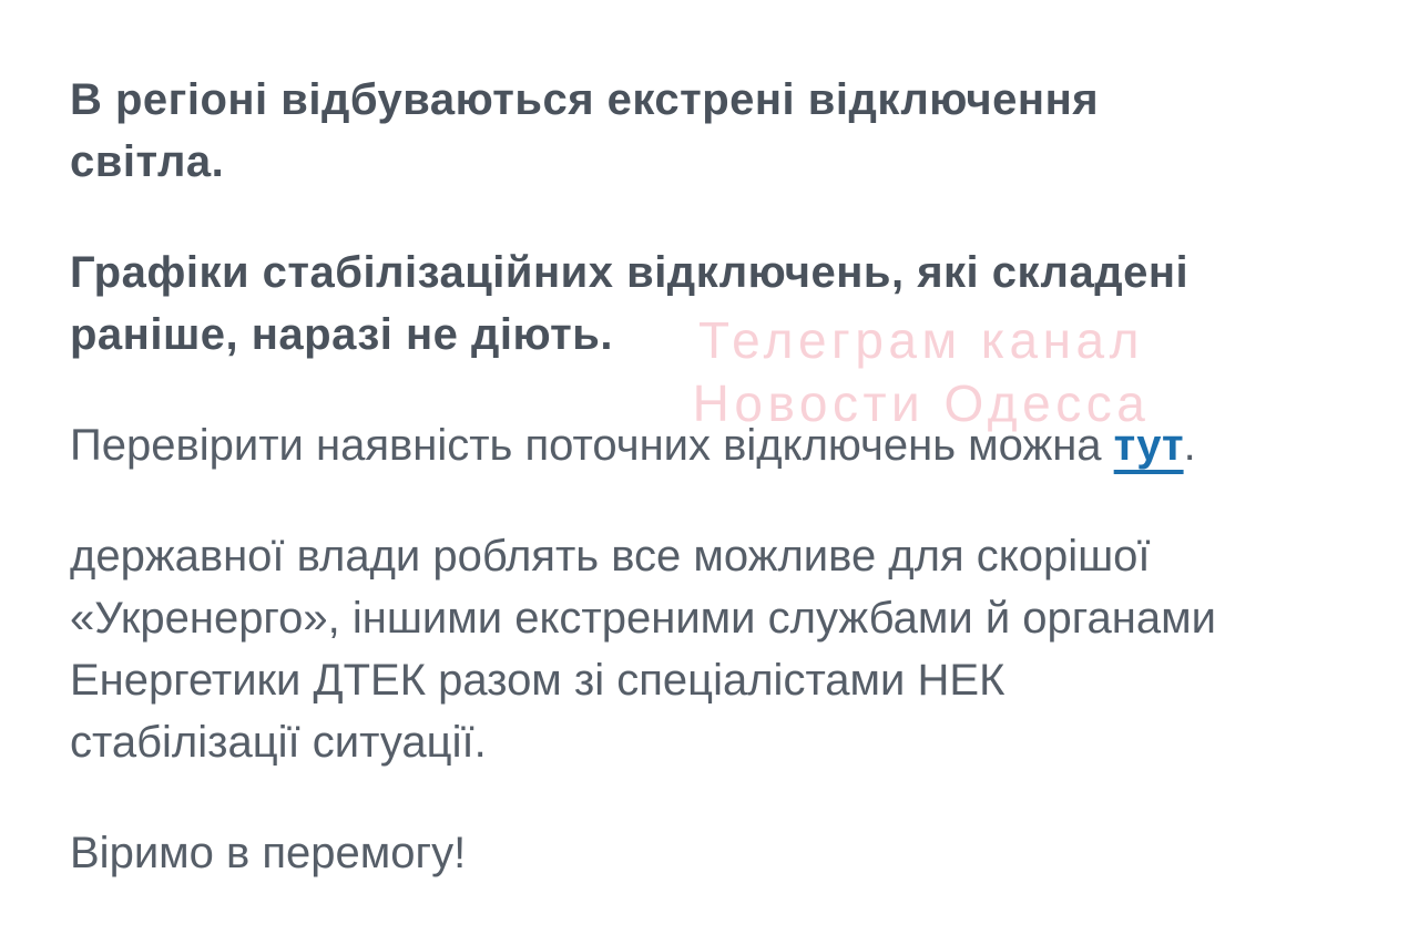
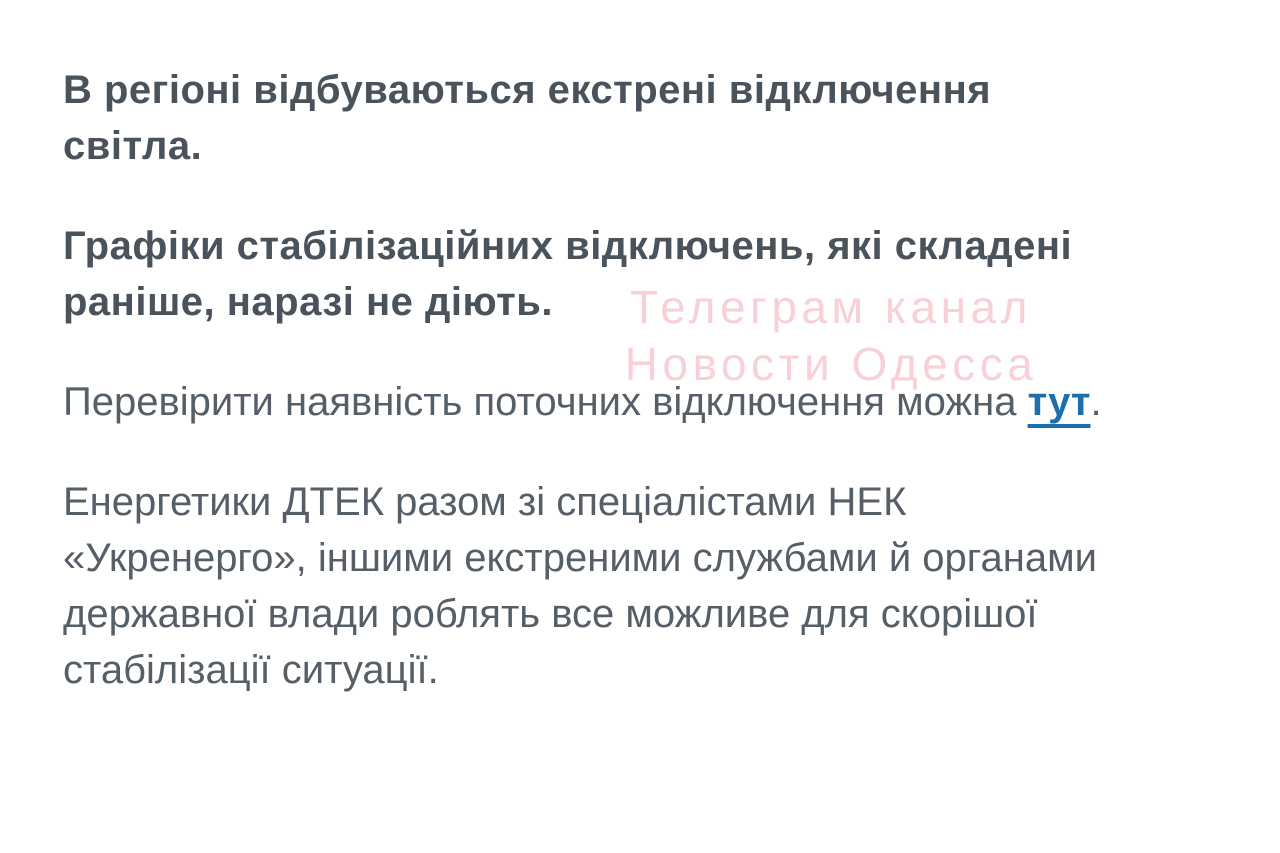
  В регіоні відбуваються екстрені відключення
  світла.
  Графіки стабілізаційних відключень, які складені
  раніше, наразі не діють.
- Перевірити наявність поточних відключень можна тут.
+ Перевірити наявність поточних відключення можна тут.
- державної влади роблять все можливе для скорішої
+ Енергетики ДТЕК разом зі спеціалістами НЕК
  «Укренерго», іншими екстреними службами й органами
- Енергетики ДТЕК разом зі спеціалістами НЕК
+ державної влади роблять все можливе для скорішої
  стабілізації ситуації.
- Віримо в перемогу!
  Телеграм канал
  Новости Одесса
